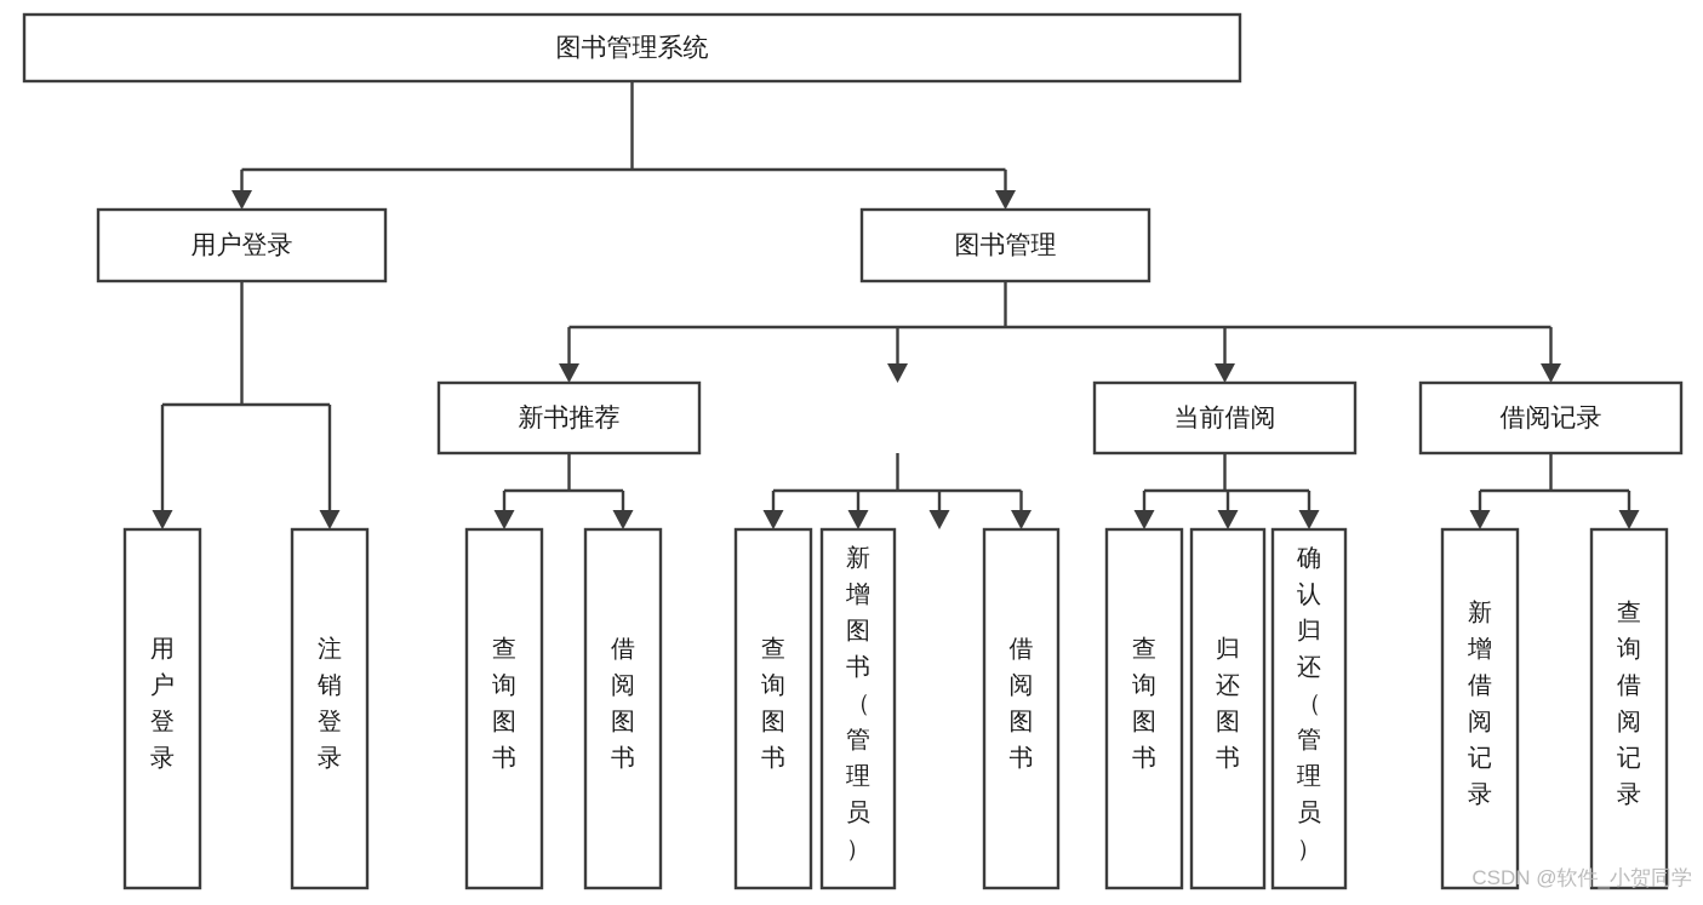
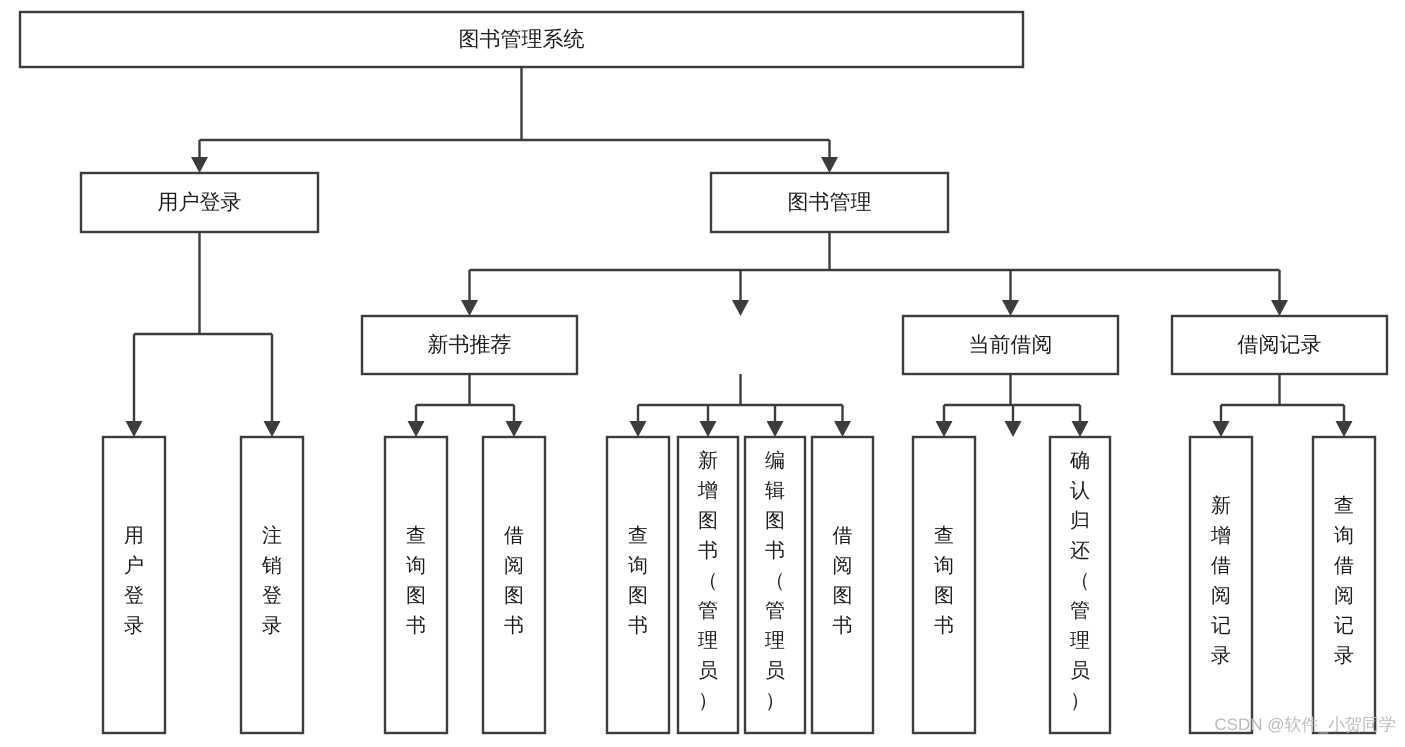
  图书管理系统
  用户登录
  图书管理
  新书推荐
  当前借阅
  借阅记录
  用户登录
  注销登录
  查询图书
  借阅图书
  查询图书
  新增图书（管理员）
+ 编辑图书（管理员）
  借阅图书
  查询图书
- 归还图书
  确认归还（管理员）
  新增借阅记录
  查询借阅记录
  CSDN @软件_小贺同学
